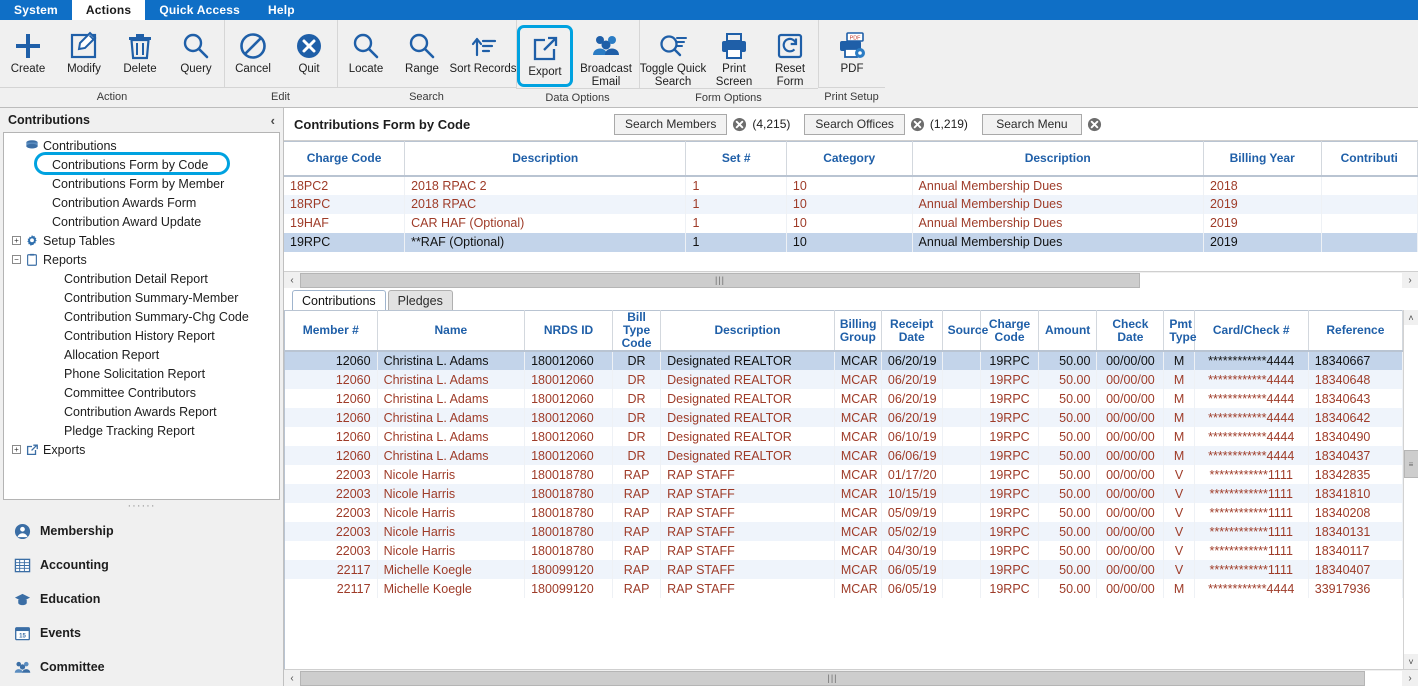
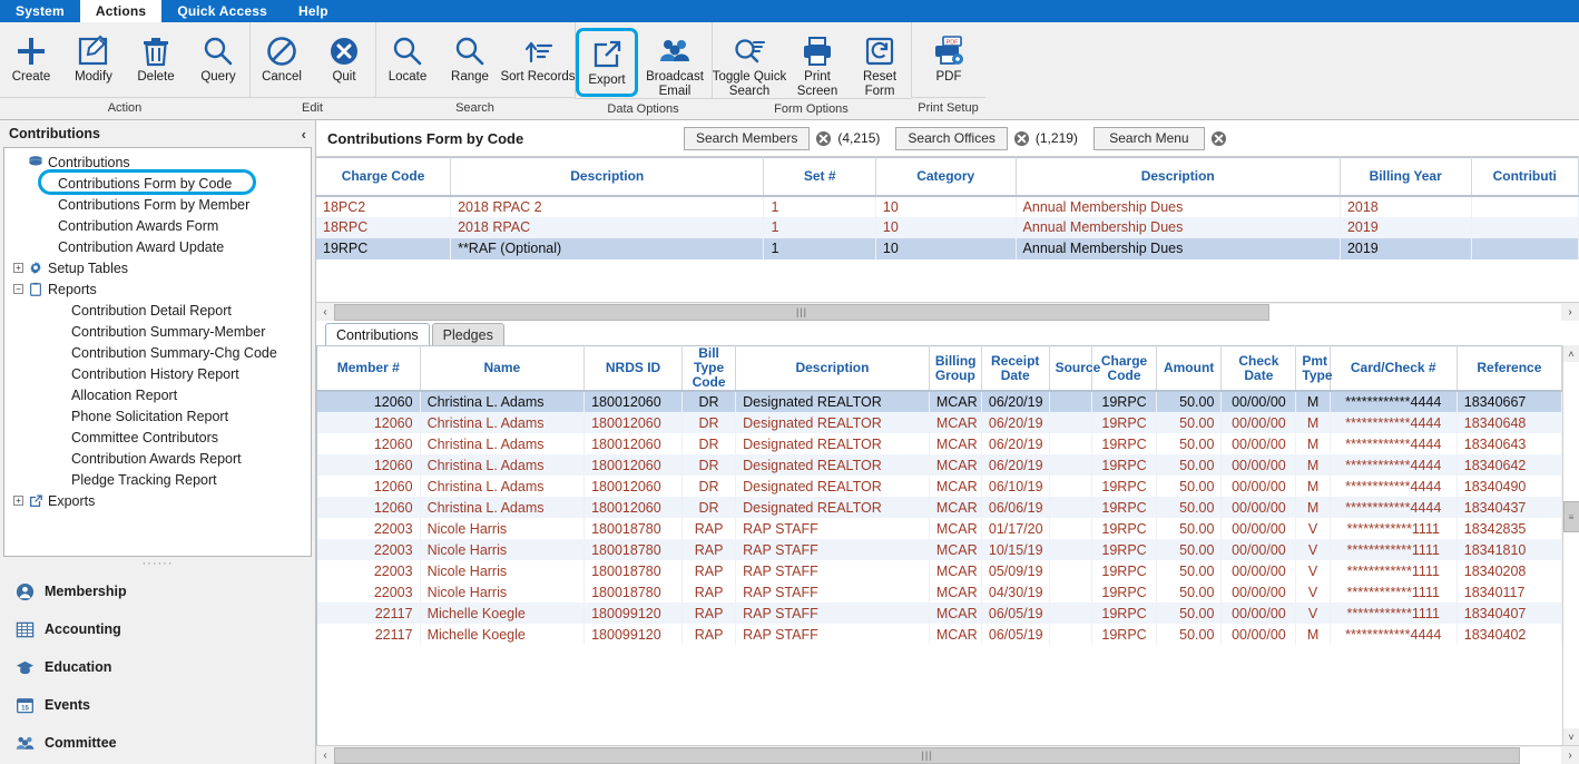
  System
  Actions
  Quick Access
  Help
  Create
  Modify
  Delete
  Query
  Action
  Cancel
  Quit
  Edit
  Locate
  Range
  Sort Records
  Search
  Export
  Broadcast Email
  Data Options
  Toggle Quick Search
  Print Screen
  Reset Form
  Form Options
  PDF
  Print Setup
  Contributions
  ‹
  Contributions
  Contributions Form by Code
  Contributions Form by Member
  Contribution Awards Form
  Contribution Award Update
  +
  Setup Tables
  −
  Reports
  Contribution Detail Report
  Contribution Summary-Member
  Contribution Summary-Chg Code
  Contribution History Report
  Allocation Report
  Phone Solicitation Report
  Committee Contributors
  Contribution Awards Report
  Pledge Tracking Report
  +
  Exports
  ······
  Membership
  Accounting
  Education
  Events
  Committee
  Contributions Form by Code
  Search Members
  (4,215)
  Search Offices
  (1,219)
  Search Menu
  Charge Code	Description	Set #	Category	Description	Billing Year	Contributi
  18PC2	2018 RPAC 2	1	10	Annual Membership Dues	2018
  18RPC	2018 RPAC	1	10	Annual Membership Dues	2019
- 19HAF	CAR HAF (Optional)	1	10	Annual Membership Dues	2019
  19RPC	**RAF (Optional)	1	10	Annual Membership Dues	2019
  ‹
  |||
  ›
  Contributions
  Pledges
  Member #	Name	NRDS ID	Bill Type Code	Description	Billing Group	Receipt Date	Source	Charge Code	Amount	Check Date	Pmt Type	Card/Check #	Reference
  12060	Christina L. Adams	180012060	DR	Designated REALTOR	MCAR	06/20/19		19RPC	50.00	00/00/00	M	************4444	18340667
  12060	Christina L. Adams	180012060	DR	Designated REALTOR	MCAR	06/20/19		19RPC	50.00	00/00/00	M	************4444	18340648
  12060	Christina L. Adams	180012060	DR	Designated REALTOR	MCAR	06/20/19		19RPC	50.00	00/00/00	M	************4444	18340643
  12060	Christina L. Adams	180012060	DR	Designated REALTOR	MCAR	06/20/19		19RPC	50.00	00/00/00	M	************4444	18340642
  12060	Christina L. Adams	180012060	DR	Designated REALTOR	MCAR	06/10/19		19RPC	50.00	00/00/00	M	************4444	18340490
  12060	Christina L. Adams	180012060	DR	Designated REALTOR	MCAR	06/06/19		19RPC	50.00	00/00/00	M	************4444	18340437
  22003	Nicole Harris	180018780	RAP	RAP STAFF	MCAR	01/17/20		19RPC	50.00	00/00/00	V	************1111	18342835
  22003	Nicole Harris	180018780	RAP	RAP STAFF	MCAR	10/15/19		19RPC	50.00	00/00/00	V	************1111	18341810
  22003	Nicole Harris	180018780	RAP	RAP STAFF	MCAR	05/09/19		19RPC	50.00	00/00/00	V	************1111	18340208
- 22003	Nicole Harris	180018780	RAP	RAP STAFF	MCAR	05/02/19		19RPC	50.00	00/00/00	V	************1111	18340131
  22003	Nicole Harris	180018780	RAP	RAP STAFF	MCAR	04/30/19		19RPC	50.00	00/00/00	V	************1111	18340117
  22117	Michelle Koegle	180099120	RAP	RAP STAFF	MCAR	06/05/19		19RPC	50.00	00/00/00	V	************1111	18340407
- 22117	Michelle Koegle	180099120	RAP	RAP STAFF	MCAR	06/05/19		19RPC	50.00	00/00/00	M	************4444	33917936
+ 22117	Michelle Koegle	180099120	RAP	RAP STAFF	MCAR	06/05/19		19RPC	50.00	00/00/00	M	************4444	18340402
  ˄
  ≡
  ˅
  ‹
  |||
  ›
